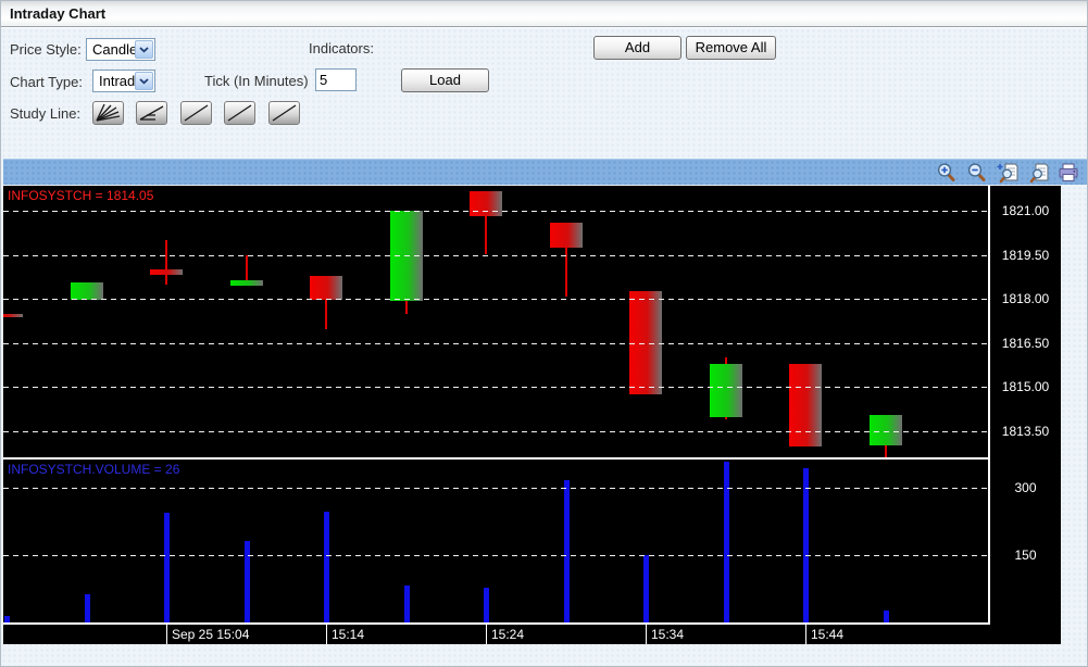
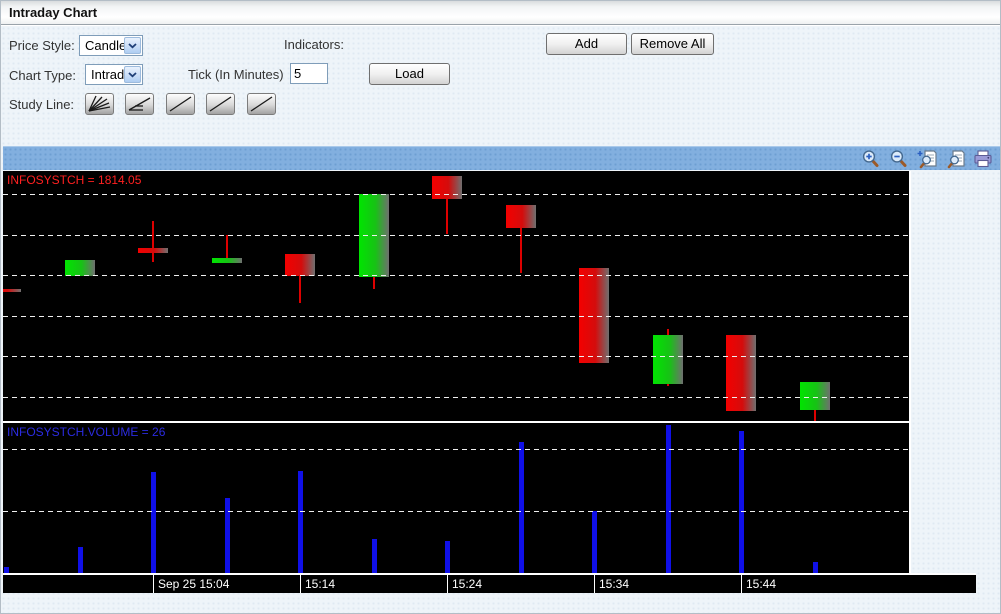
  Intraday Chart
  Price Style:
  Candle
  Indicators:
  Add
  Remove All
  Chart Type:
  Intrad
  Tick (In Minutes)
  5
  Load
  Study Line:
  INFOSYSTCH = 1814.05
  INFOSYSTCH.VOLUME = 26
- 1821.00
- 1819.50
- 1818.00
- 1816.50
- 1815.00
- 1813.50
- 300
- 150
  Sep 25 15:04
  15:14
  15:24
  15:34
  15:44
